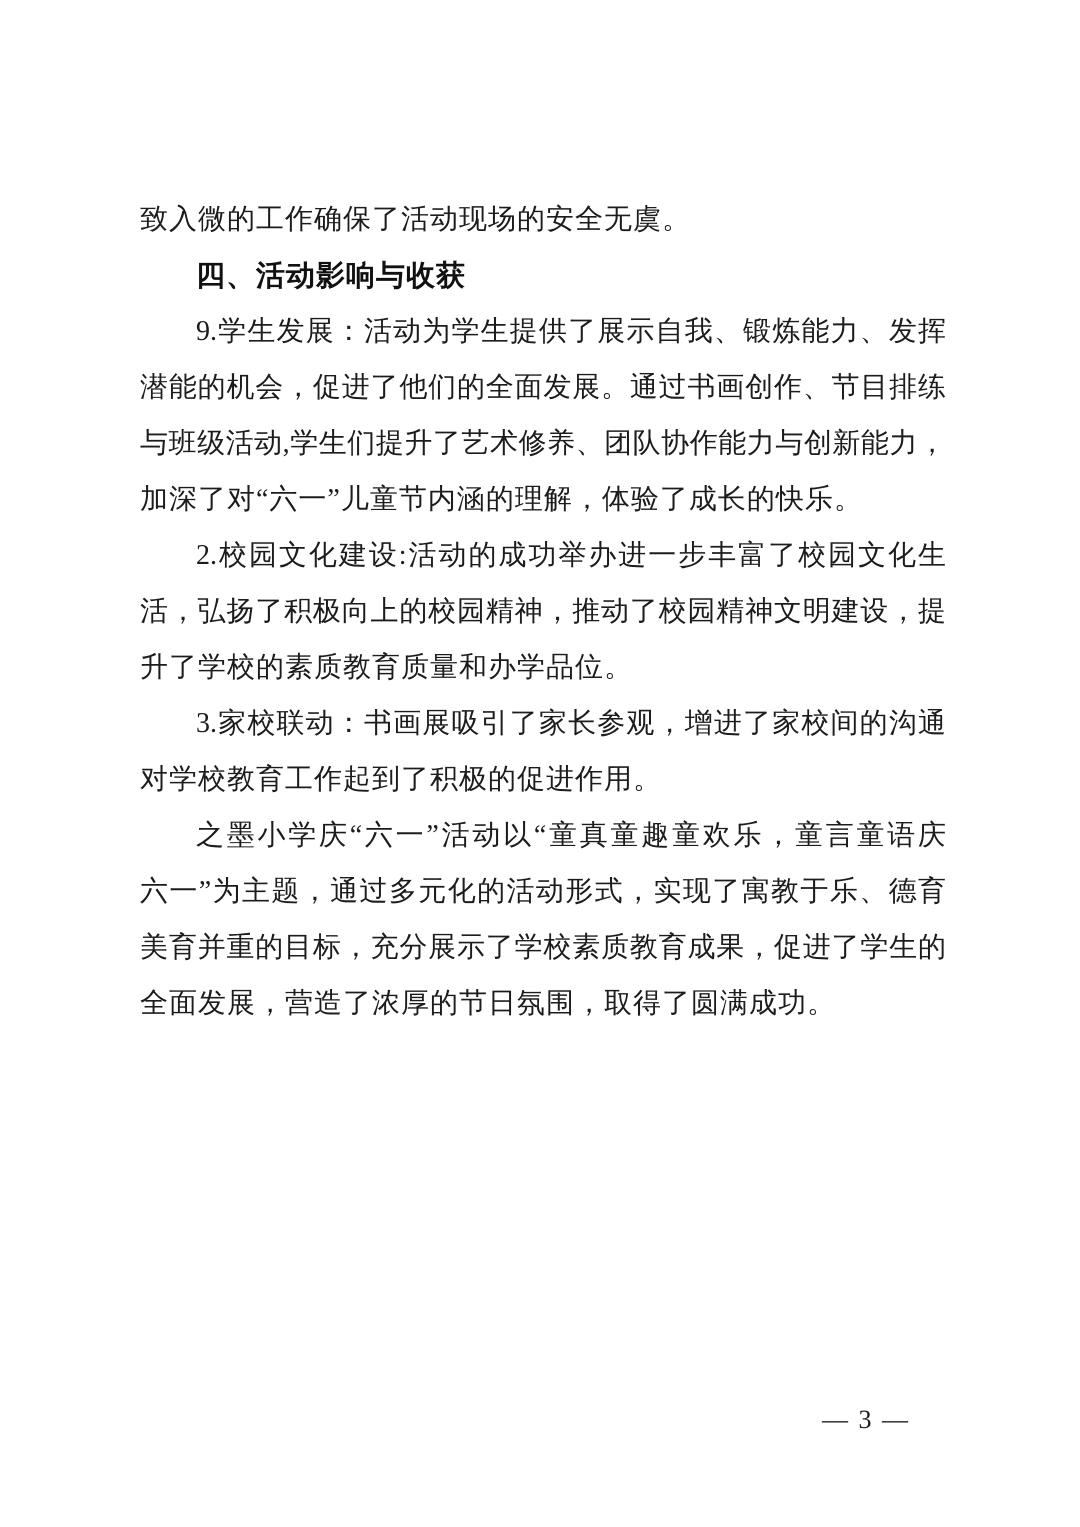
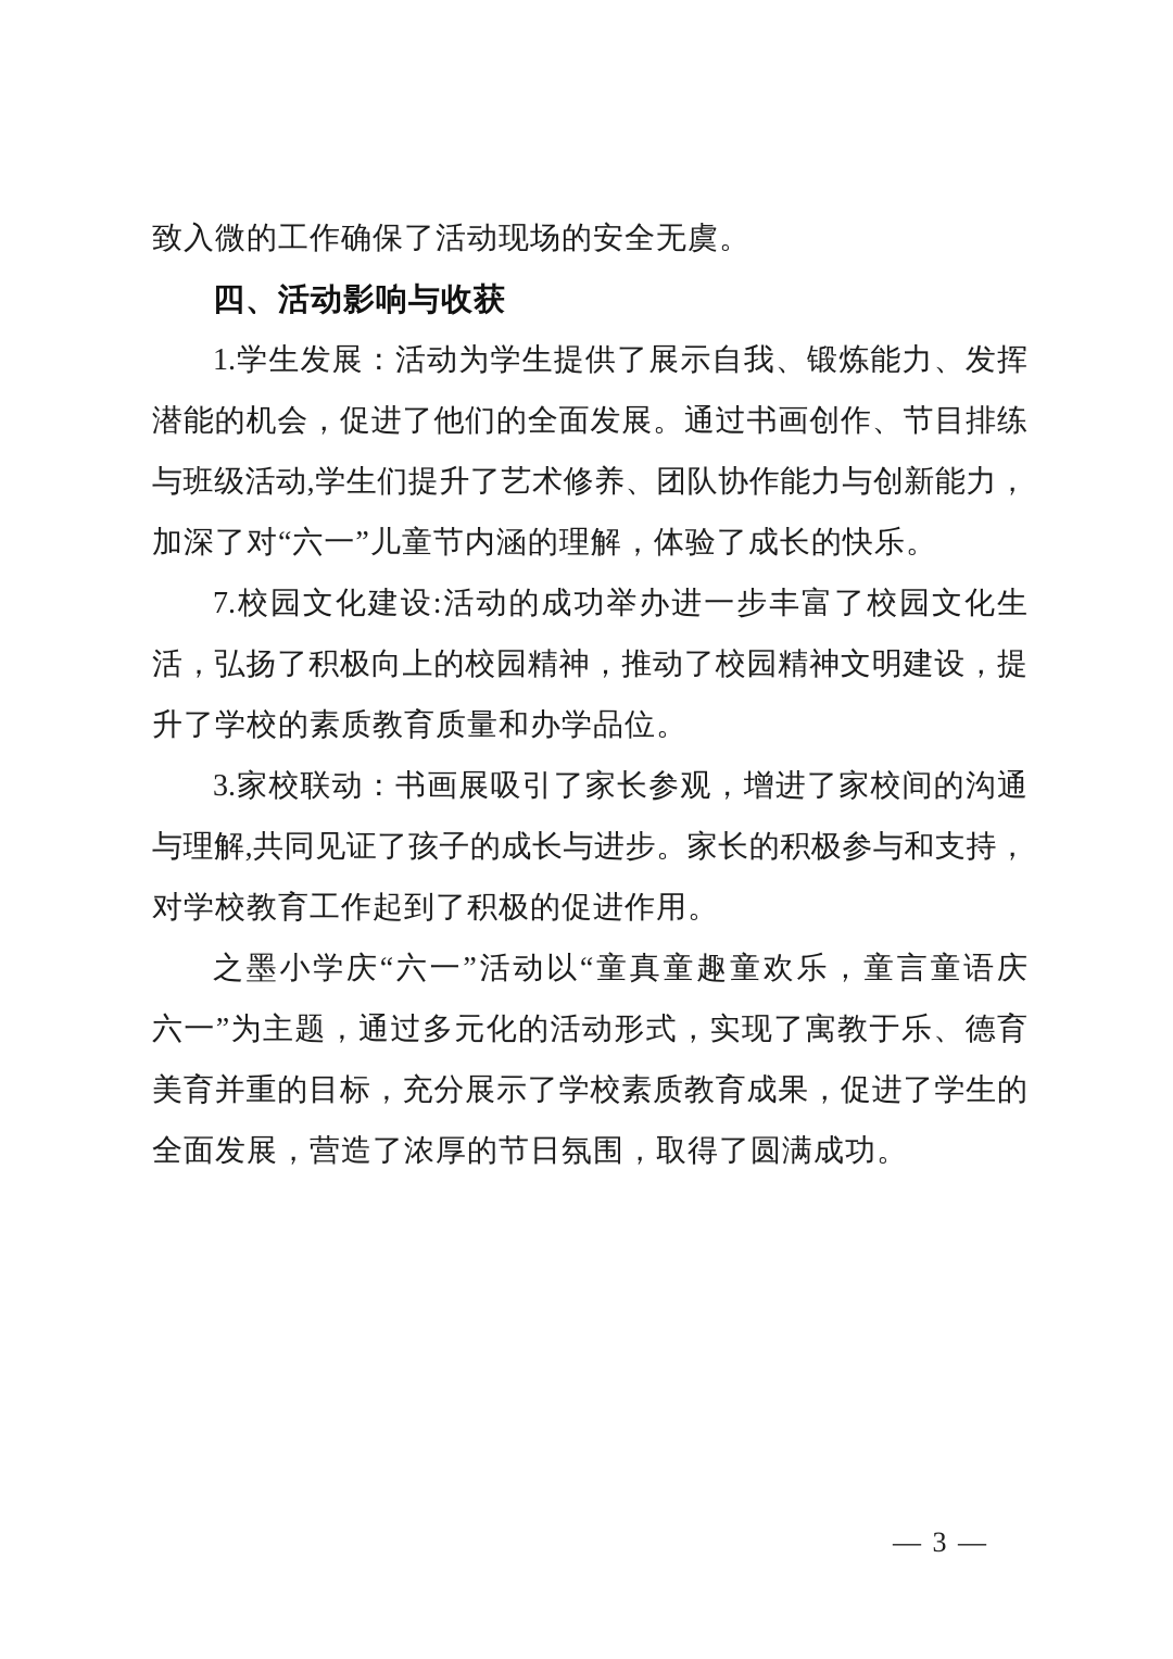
  致入微的工作确保了活动现场的安全无虞。
  四、活动影响与收获
- 9.学生发展：活动为学生提供了展示自我、锻炼能力、发挥
+ 1.学生发展：活动为学生提供了展示自我、锻炼能力、发挥
  潜能的机会，促进了他们的全面发展。通过书画创作、节目排练
  与班级活动,学生们提升了艺术修养、团队协作能力与创新能力，
  加深了对“六一”儿童节内涵的理解，体验了成长的快乐。
- 2.校园文化建设:活动的成功举办进一步丰富了校园文化生
+ 7.校园文化建设:活动的成功举办进一步丰富了校园文化生
  活，弘扬了积极向上的校园精神，推动了校园精神文明建设，提
  升了学校的素质教育质量和办学品位。
  3.家校联动：书画展吸引了家长参观，增进了家校间的沟通
+ 与理解,共同见证了孩子的成长与进步。家长的积极参与和支持，
  对学校教育工作起到了积极的促进作用。
  之墨小学庆“六一”活动以“童真童趣童欢乐，童言童语庆
  六一”为主题，通过多元化的活动形式，实现了寓教于乐、德育
  美育并重的目标，充分展示了学校素质教育成果，促进了学生的
  全面发展，营造了浓厚的节日氛围，取得了圆满成功。
  — 3 —
